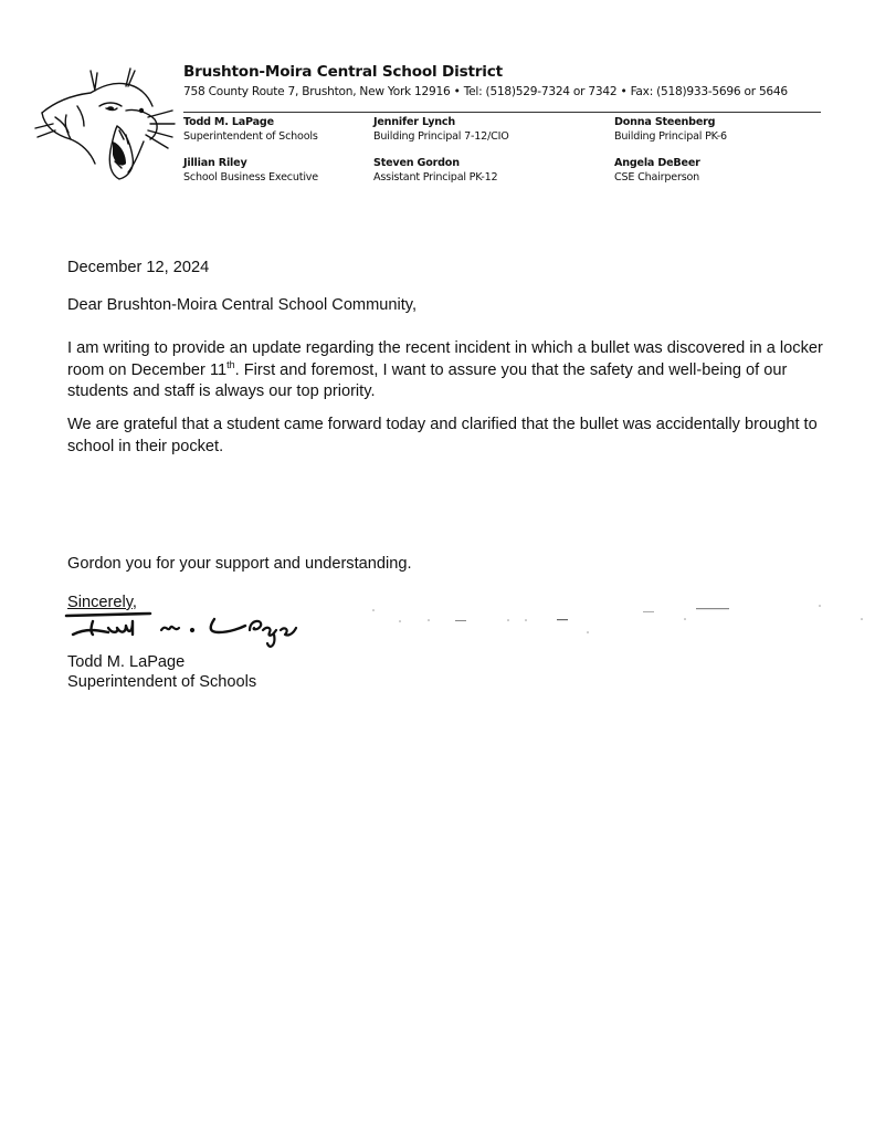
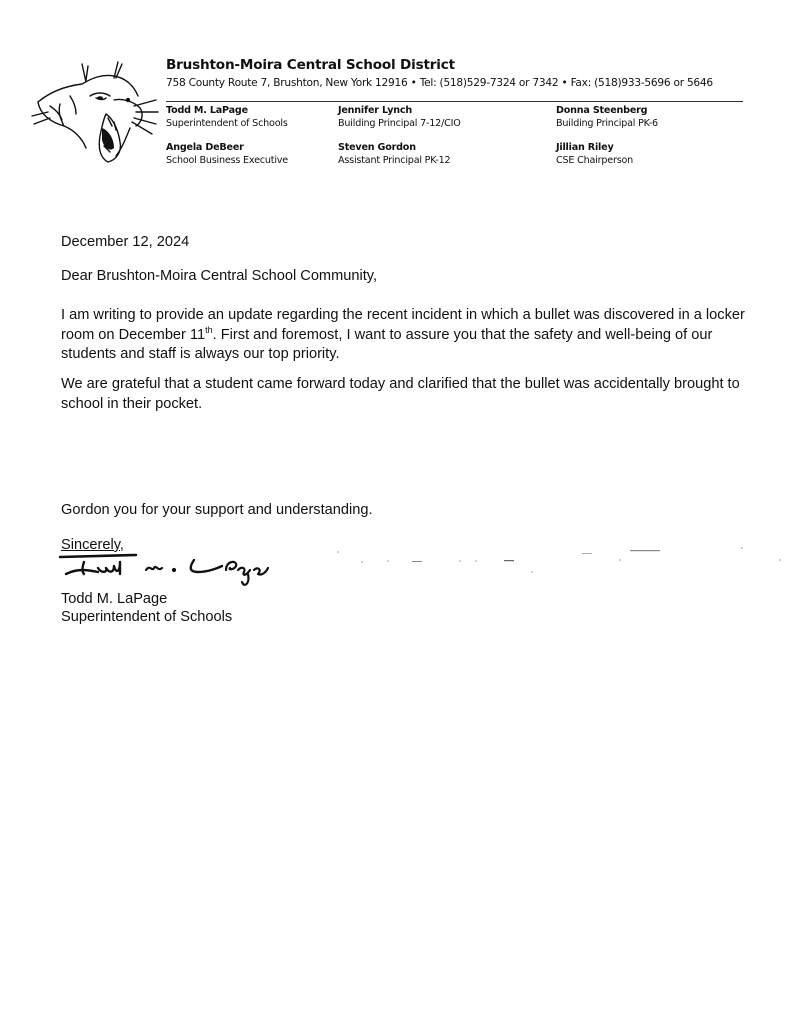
  Brushton-Moira Central School District
  758 County Route 7, Brushton, New York 12916 • Tel: (518)529-7324 or 7342 • Fax: (518)933-5696 or 5646
  Todd M. LaPage
  Superintendent of Schools
  Jennifer Lynch
  Building Principal 7-12/CIO
  Donna Steenberg
  Building Principal PK-6
- Jillian Riley
+ Angela DeBeer
  School Business Executive
  Steven Gordon
  Assistant Principal PK-12
- Angela DeBeer
+ Jillian Riley
  CSE Chairperson
  December 12, 2024
  Dear Brushton-Moira Central School Community,
  I am writing to provide an update regarding the recent incident in which a bullet was discovered in a locker room on December 11th. First and foremost, I want to assure you that the safety and well-being of our students and staff is always our top priority.
  We are grateful that a student came forward today and clarified that the bullet was accidentally brought to school in their pocket.
  Gordon you for your support and understanding.
  Sincerely,
  Todd M. LaPage
  Superintendent of Schools
